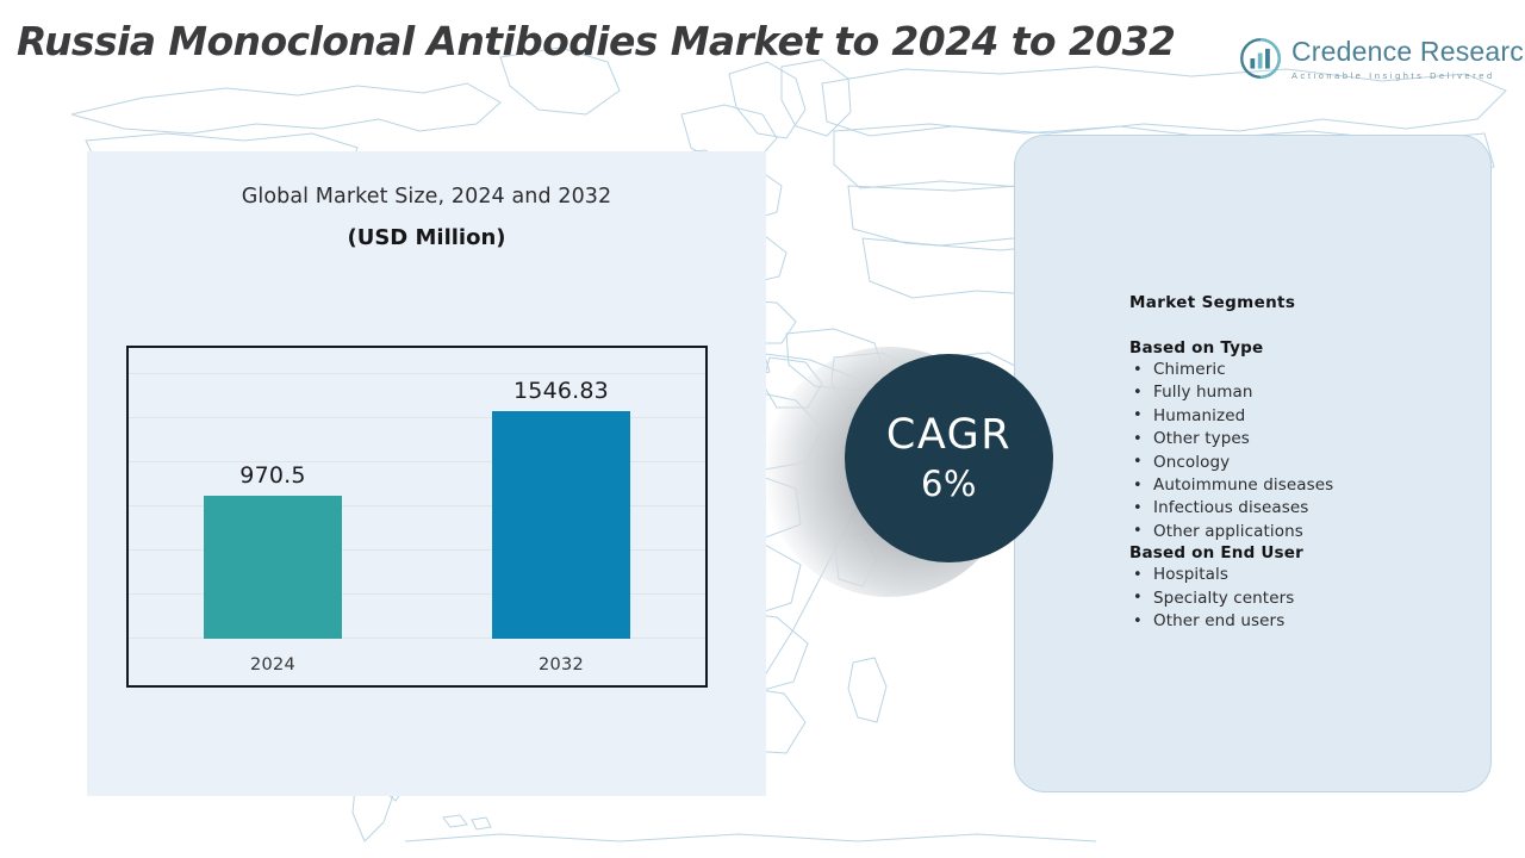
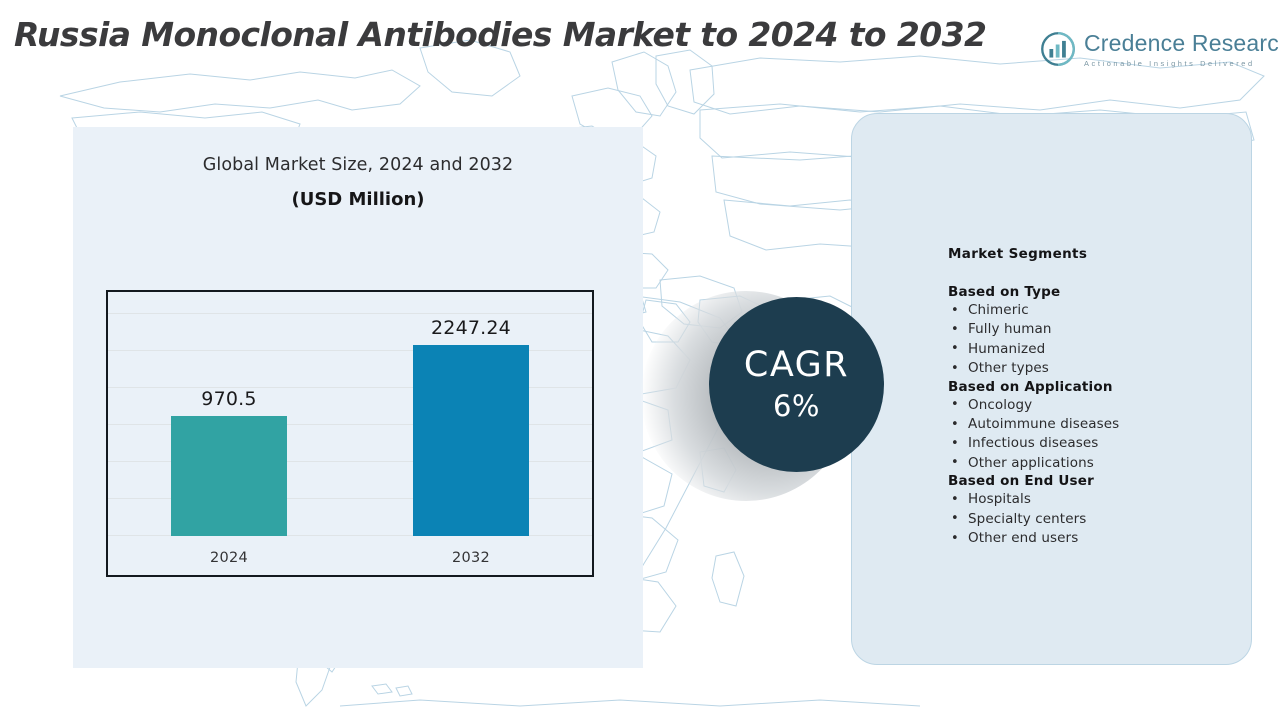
  Russia Monoclonal Antibodies Market to 2024 to 2032
  Credence Researc
  Actionable Insights Delivered
  Global Market Size, 2024 and 2032
  (USD Million)
  970.5
  2024
- 1546.83
+ 2247.24
  2032
  CAGR
  6%
  Market Segments
  Based on Type
  Chimeric
  Fully human
  Humanized
  Other types
+ Based on Application
  Oncology
  Autoimmune diseases
  Infectious diseases
  Other applications
  Based on End User
  Hospitals
  Specialty centers
  Other end users
